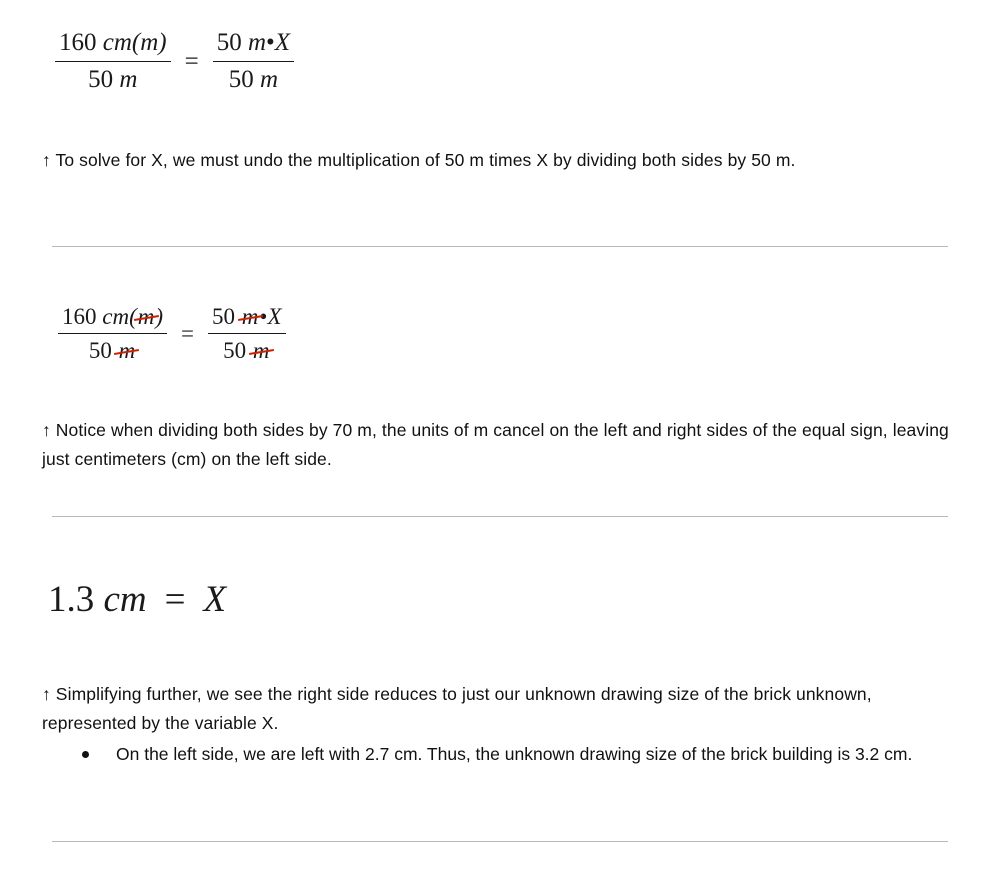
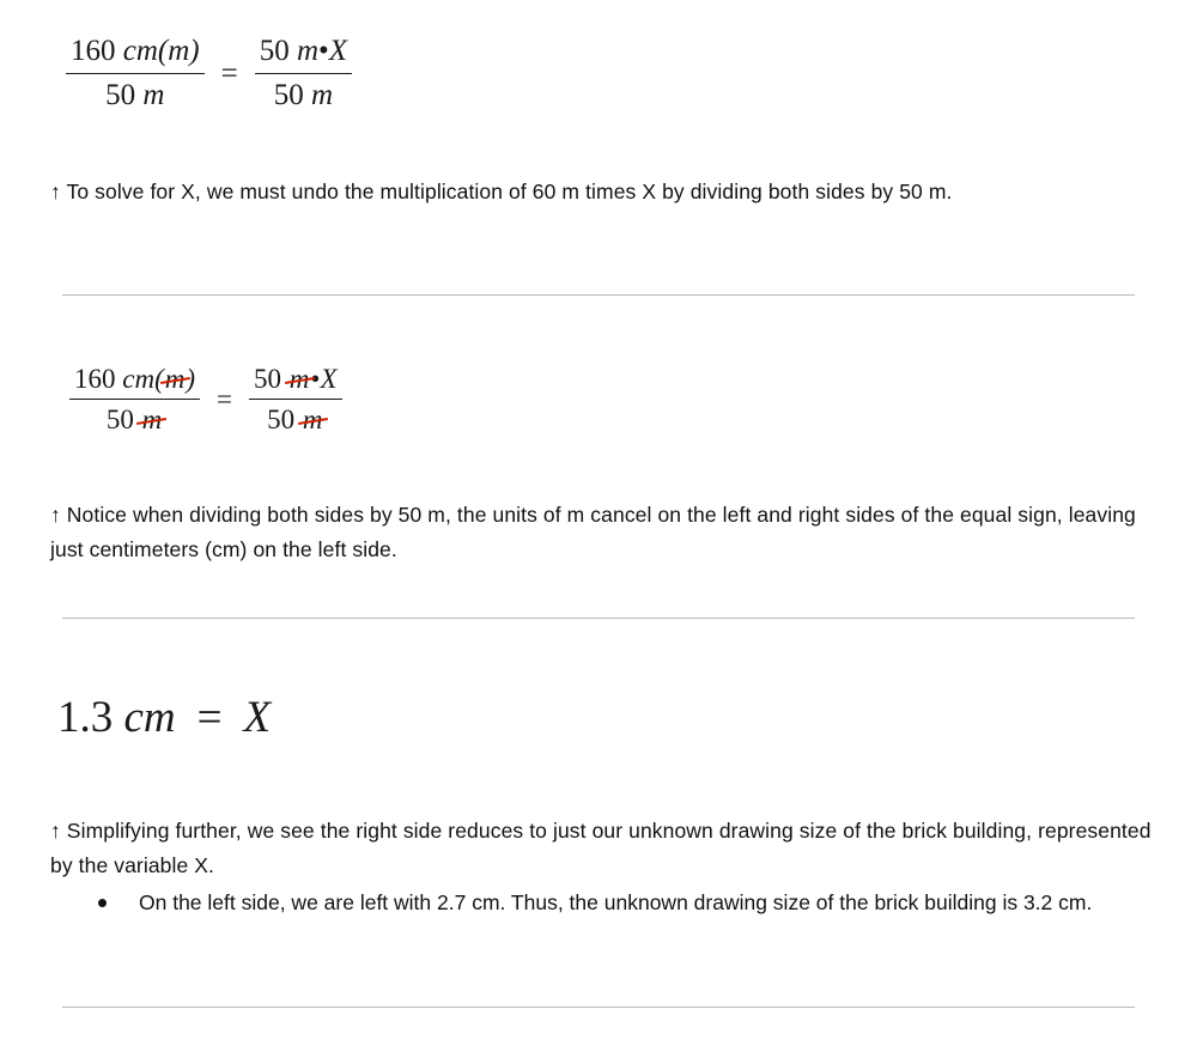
  160 cm(m)
  50 m
  =
  50 m•X
  50 m
- ↑ To solve for X, we must undo the multiplication of 50 m times X by dividing both sides by 50 m.
+ ↑ To solve for X, we must undo the multiplication of 60 m times X by dividing both sides by 50 m.
  160 cm(m)
  50 m
  =
  50 m•X
  50 m
- ↑ Notice when dividing both sides by 70 m, the units of m cancel on the left and right sides of the equal sign, leaving just centimeters (cm) on the left side.
+ ↑ Notice when dividing both sides by 50 m, the units of m cancel on the left and right sides of the equal sign, leaving just centimeters (cm) on the left side.
  1.3
  cm
  =
  X
- ↑ Simplifying further, we see the right side reduces to just our unknown drawing size of the brick unknown, represented by the variable X.
+ ↑ Simplifying further, we see the right side reduces to just our unknown drawing size of the brick building, represented by the variable X.
  On the left side, we are left with 2.7 cm. Thus, the unknown drawing size of the brick building is 3.2 cm.
